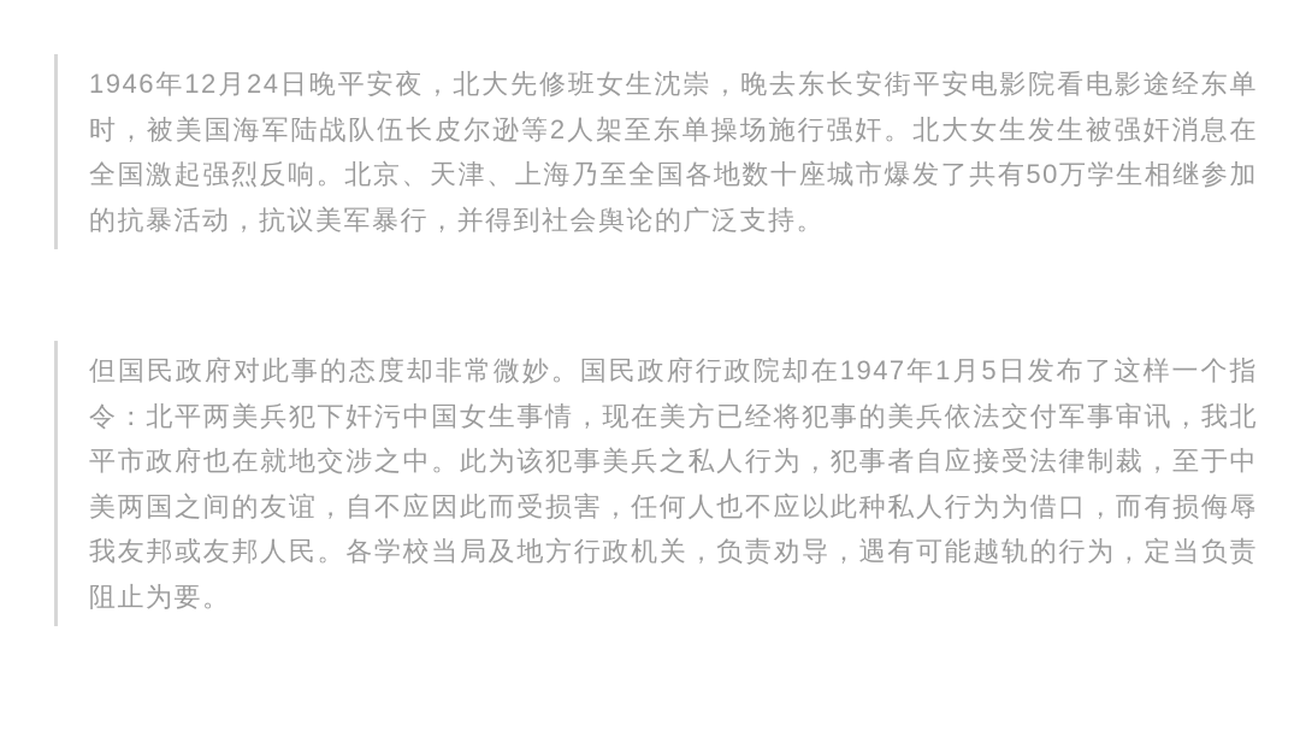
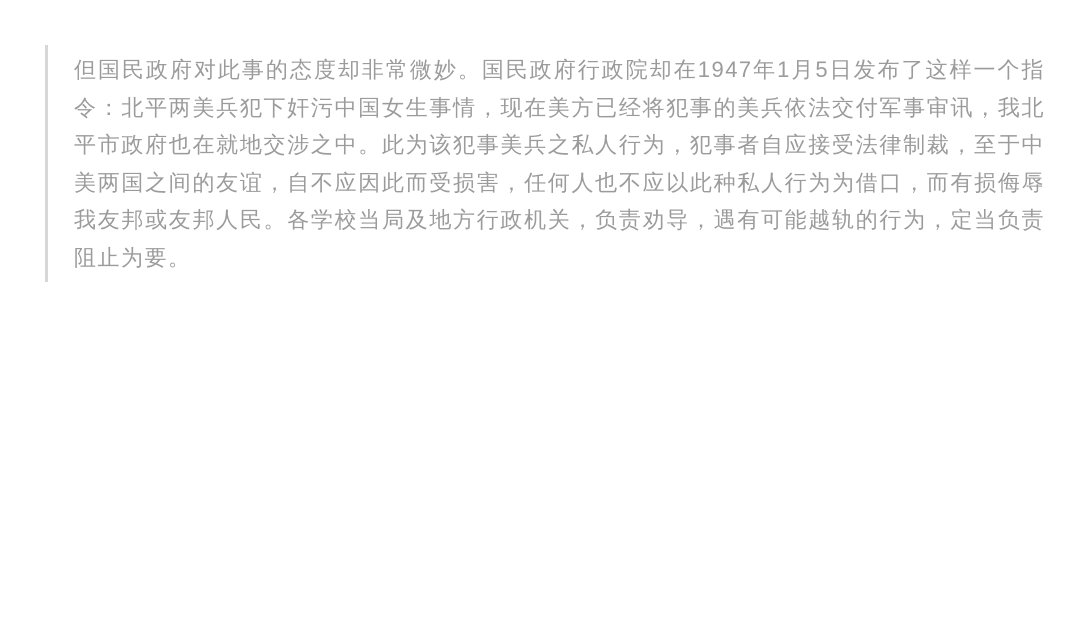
- 1946年12月24日晚平安夜，北大先修班女生沈崇，晚去东长安街平安电影院看电影途经东单时，被美国海军陆战队伍长皮尔逊等2人架至东单操场施行强奸。北大女生发生被强奸消息在全国激起强烈反响。北京、天津、上海乃至全国各地数十座城市爆发了共有50万学生相继参加的抗暴活动，抗议美军暴行，并得到社会舆论的广泛支持。
  但国民政府对此事的态度却非常微妙。国民政府行政院却在1947年1月5日发布了这样一个指令：北平两美兵犯下奸污中国女生事情，现在美方已经将犯事的美兵依法交付军事审讯，我北平市政府也在就地交涉之中。此为该犯事美兵之私人行为，犯事者自应接受法律制裁，至于中美两国之间的友谊，自不应因此而受损害，任何人也不应以此种私人行为为借口，而有损侮辱我友邦或友邦人民。各学校当局及地方行政机关，负责劝导，遇有可能越轨的行为，定当负责阻止为要。
